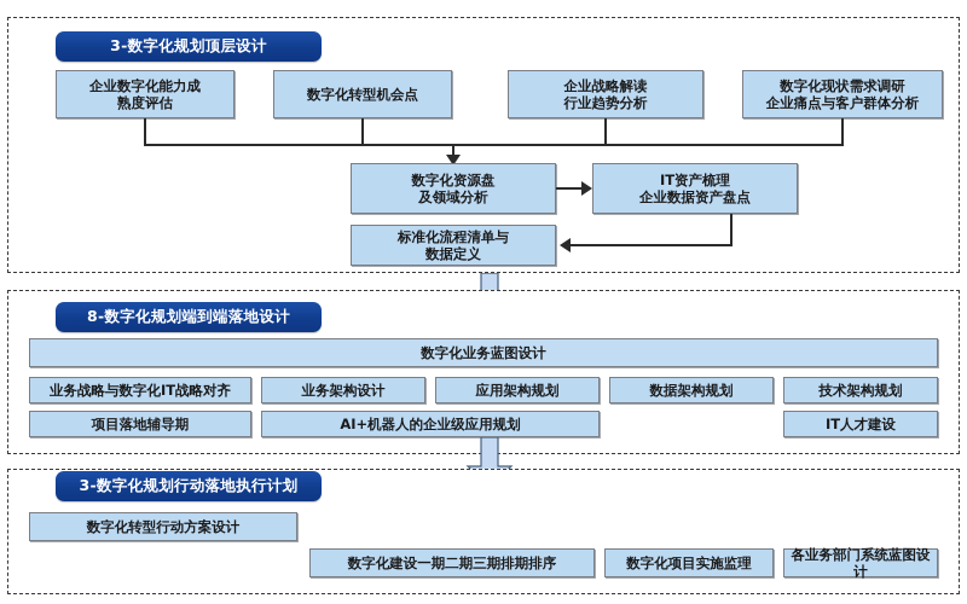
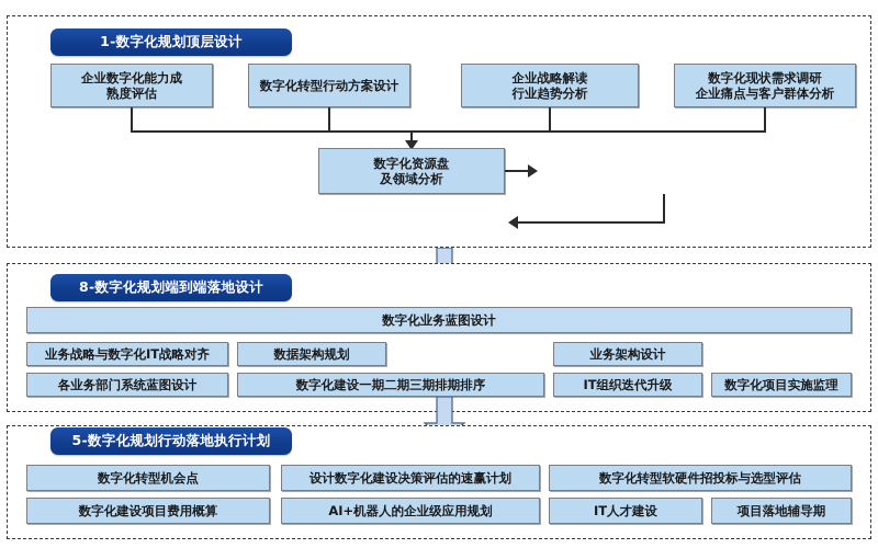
- 3-数字化规划顶层设计
+ 1-数字化规划顶层设计
  企业数字化能力成
  熟度评估
- 数字化转型机会点
+ 数字化转型行动方案设计
  企业战略解读
  行业趋势分析
  数字化现状需求调研
  企业痛点与客户群体分析
  数字化资源盘
  及领域分析
- IT资产梳理
- 企业数据资产盘点
- 标准化流程清单与
- 数据定义
  8-数字化规划端到端落地设计
  数字化业务蓝图设计
  业务战略与数字化IT战略对齐
- 业务架构设计
+ 数据架构规划
- 应用架构规划
- 数据架构规划
+ 业务架构设计
- 技术架构规划
- 项目落地辅导期
+ 各业务部门系统蓝图设计
- AI+机器人的企业级应用规划
+ 数字化建设一期二期三期排期排序
+ IT组织迭代升级
- IT人才建设
+ 数字化项目实施监理
- 3-数字化规划行动落地执行计划
+ 5-数字化规划行动落地执行计划
- 数字化转型行动方案设计
+ 数字化转型机会点
+ 设计数字化建设决策评估的速赢计划
+ 数字化转型软硬件招投标与选型评估
+ 数字化建设项目费用概算
- 数字化建设一期二期三期排期排序
+ AI+机器人的企业级应用规划
- 数字化项目实施监理
+ IT人才建设
- 各业务部门系统蓝图设计
+ 项目落地辅导期
